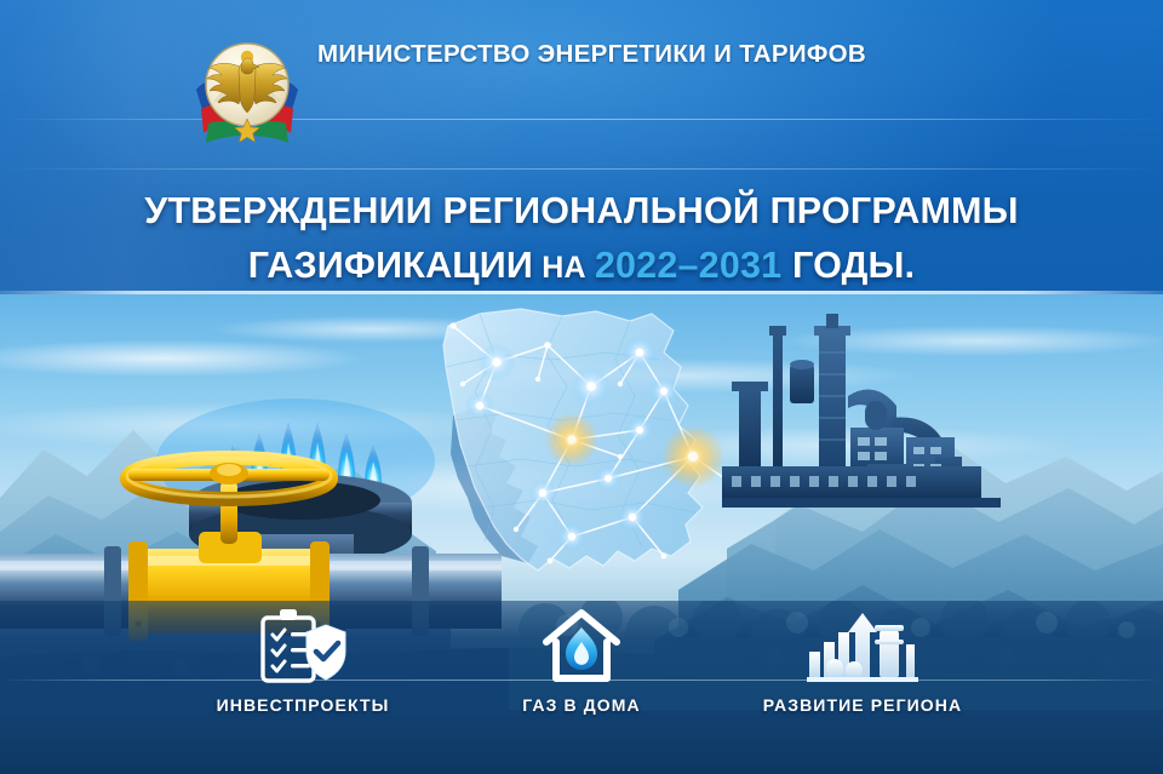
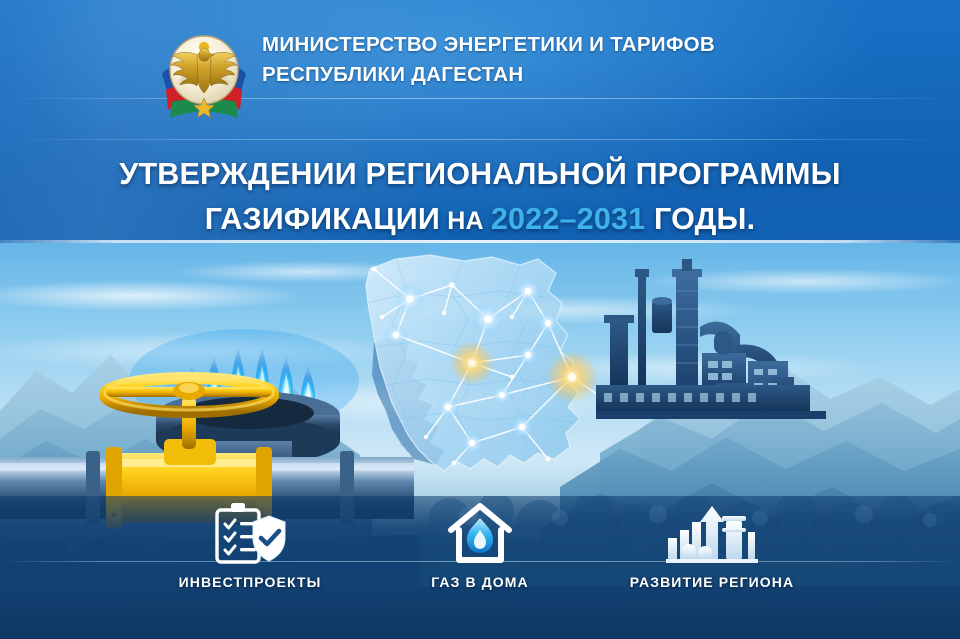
  МИНИСТЕРСТВО ЭНЕРГЕТИКИ И ТАРИФОВ
+ РЕСПУБЛИКИ ДАГЕСТАН
  УТВЕРЖДЕНИИ РЕГИОНАЛЬНОЙ ПРОГРАММЫ
  ГАЗИФИКАЦИИ НА 2022–2031 ГОДЫ.
  ИНВЕСТПРОЕКТЫ
  ГАЗ В ДОМА
  РАЗВИТИЕ РЕГИОНА
